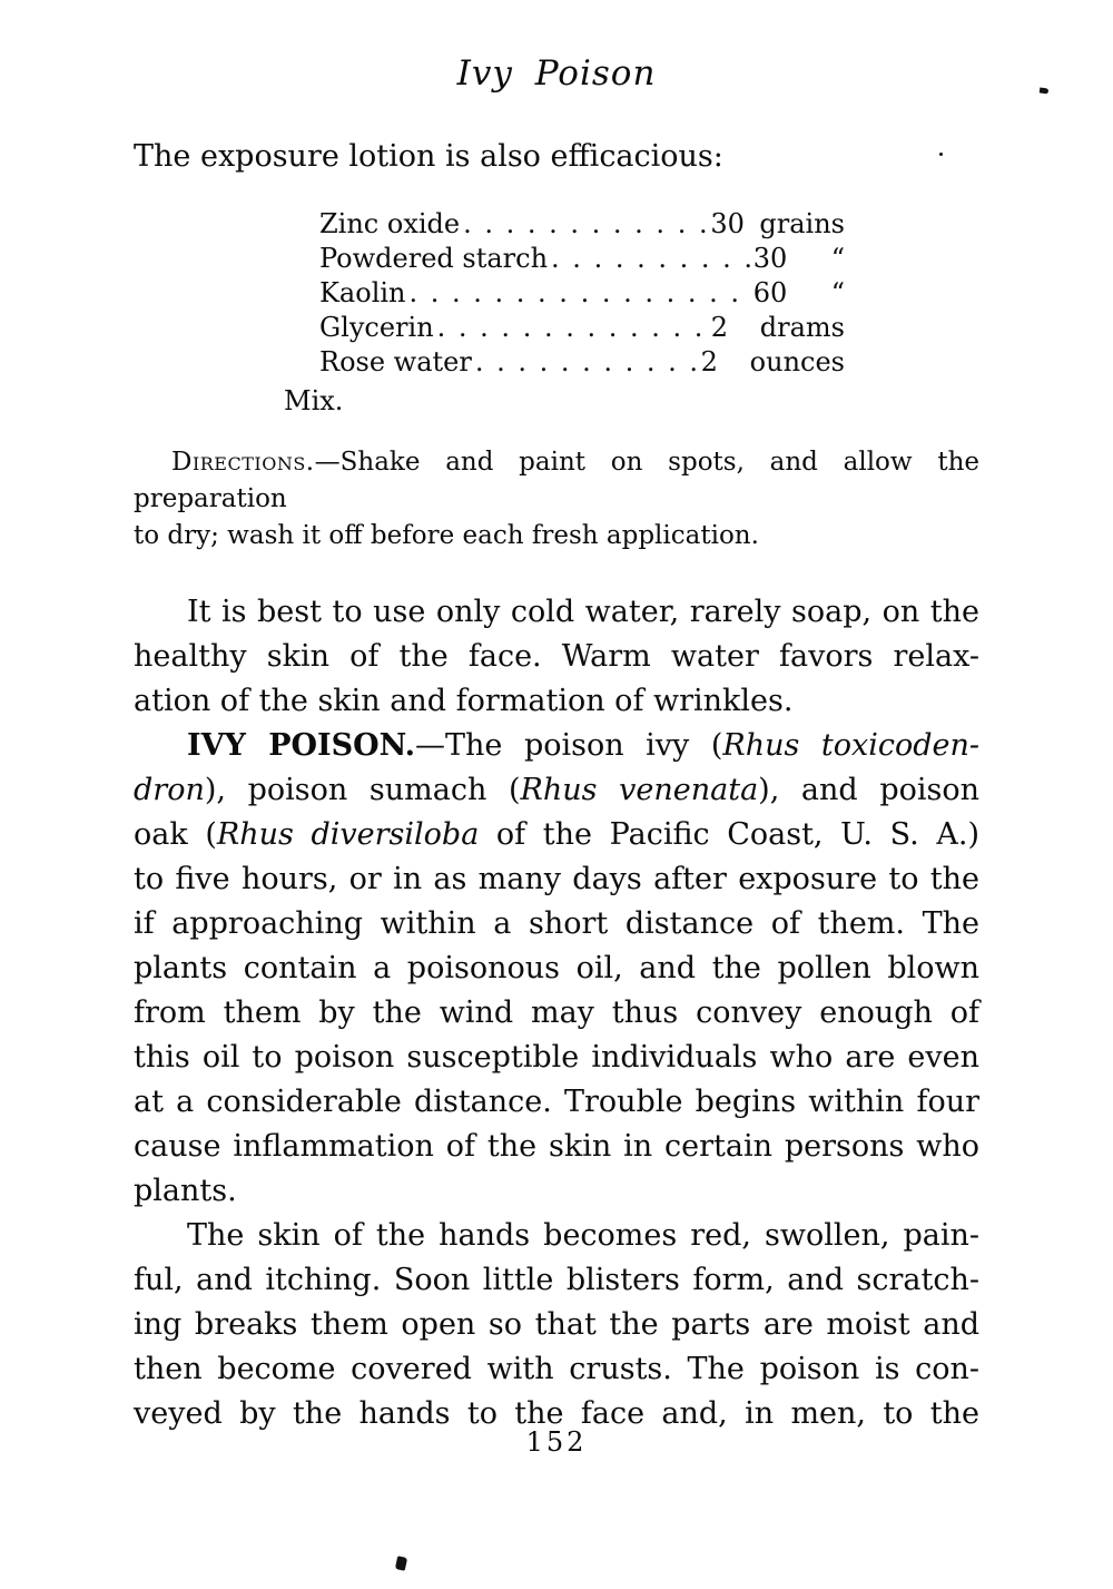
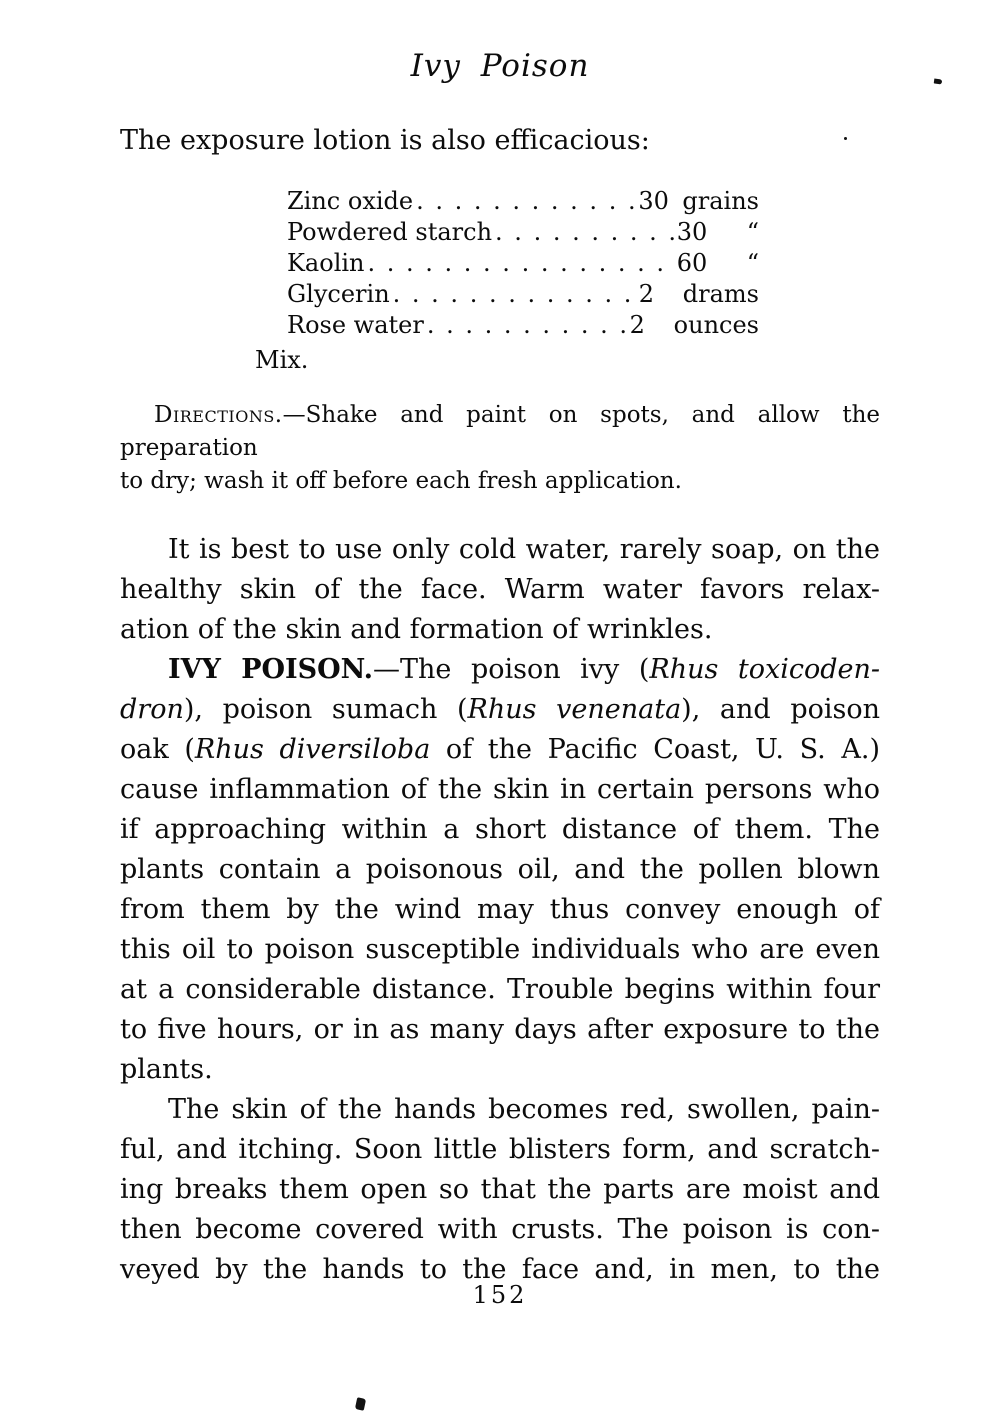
  Ivy Poison
  The exposure lotion is also efficacious:
  Zinc oxide
  30
  grains
  Powdered starch
  30
  “
  Kaolin
  60
  “
  Glycerin
  2
  drams
  Rose water
  2
  ounces
  Mix.
  Directions.—Shake and paint on spots, and allow the preparation
  to dry; wash it off before each fresh application.
  It is best to use only cold water, rarely soap, on the
  healthy skin of the face. Warm water favors relax-
  ation of the skin and formation of wrinkles.
  IVY POISON.—The poison ivy (Rhus toxicoden-
  dron), poison sumach (Rhus venenata), and poison
  oak (Rhus diversiloba of the Pacific Coast, U. S. A.)
- to five hours, or in as many days after exposure to the
+ cause inflammation of the skin in certain persons who
  if approaching within a short distance of them. The
  plants contain a poisonous oil, and the pollen blown
  from them by the wind may thus convey enough of
  this oil to poison susceptible individuals who are even
  at a considerable distance. Trouble begins within four
- cause inflammation of the skin in certain persons who
+ to five hours, or in as many days after exposure to the
  plants.
  The skin of the hands becomes red, swollen, pain-
  ful, and itching. Soon little blisters form, and scratch-
  ing breaks them open so that the parts are moist and
  then become covered with crusts. The poison is con-
  veyed by the hands to the face and, in men, to the
  152
